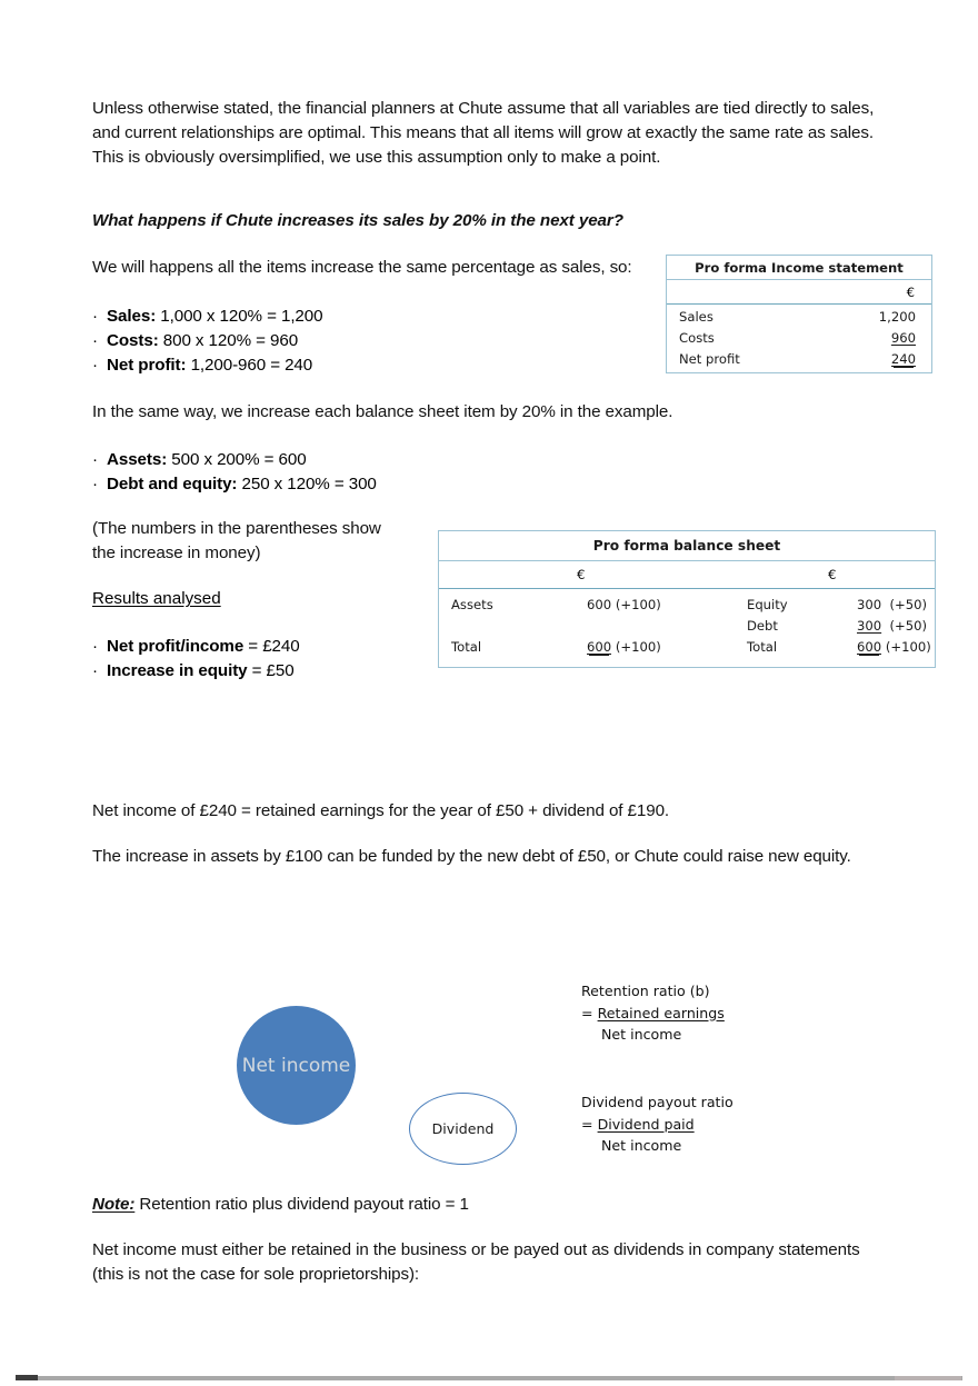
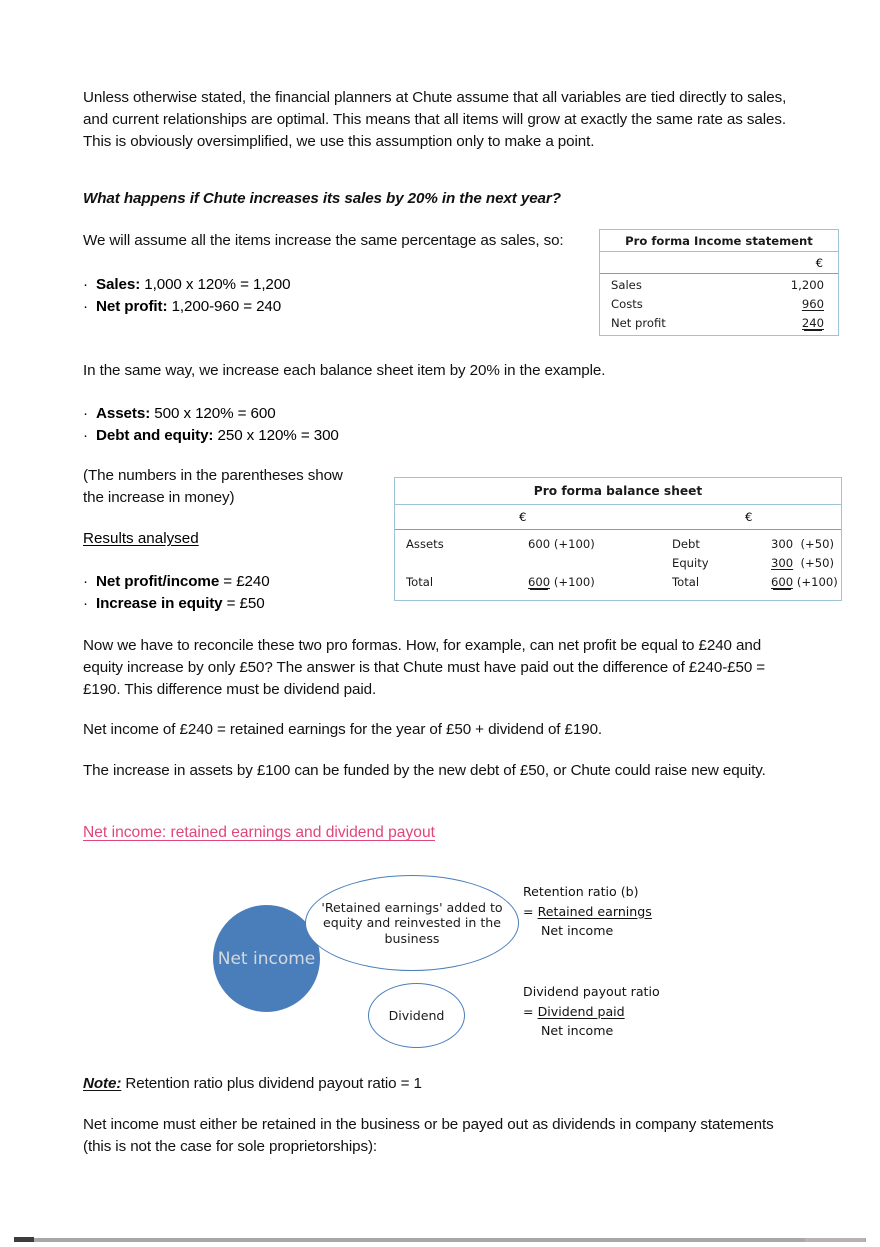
  Unless otherwise stated, the financial planners at Chute assume that all variables are tied directly to sales, and current relationships are optimal. This means that all items will grow at exactly the same rate as sales. This is obviously oversimplified, we use this assumption only to make a point.
  What happens if Chute increases its sales by 20% in the next year?
- We will happens all the items increase the same percentage as sales, so:
+ We will assume all the items increase the same percentage as sales, so:
  · Sales: 1,000 x 120% = 1,200
- · Costs: 800 x 120% = 960
  · Net profit: 1,200-960 = 240
  Pro forma Income statement
  €
  Sales
  1,200
  Costs
  960
  Net profit
  240
  In the same way, we increase each balance sheet item by 20% in the example.
- · Assets: 500 x 200% = 600
+ · Assets: 500 x 120% = 600
  · Debt and equity: 250 x 120% = 300
  (The numbers in the parentheses show the increase in money)
  Results analysed
  · Net profit/income = £240
  · Increase in equity = £50
  Pro forma balance sheet
  €
  €
  Assets
  600 (+100)
  Total
  600 (+100)
- Equity
+ Debt
  300 (+50)
- Debt
+ Equity
  300 (+50)
  Total
  600 (+100)
+ Now we have to reconcile these two pro formas. How, for example, can net profit be equal to £240 and equity increase by only £50? The answer is that Chute must have paid out the difference of £240-£50 = £190. This difference must be dividend paid.
  Net income of £240 = retained earnings for the year of £50 + dividend of £190.
  The increase in assets by £100 can be funded by the new debt of £50, or Chute could raise new equity.
+ Net income: retained earnings and dividend payout
  Net income
+ 'Retained earnings' added to equity and reinvested in the business
  Dividend
  Retention ratio (b)
  = Retained earnings
  Net income
  Dividend payout ratio
  = Dividend paid
  Net income
  Note: Retention ratio plus dividend payout ratio = 1
  Net income must either be retained in the business or be payed out as dividends in company statements (this is not the case for sole proprietorships):
